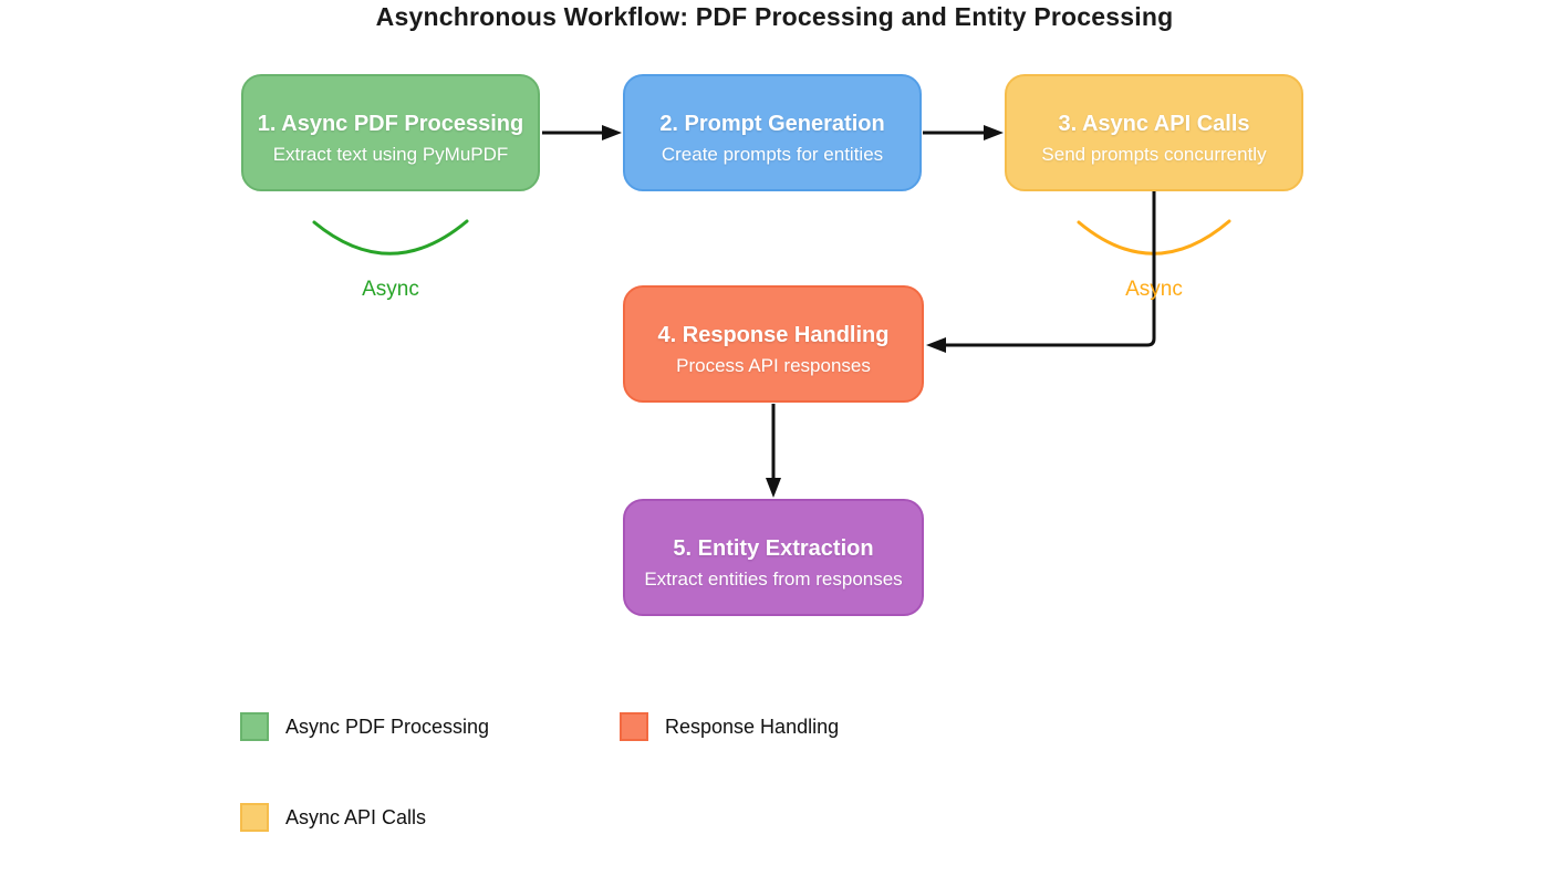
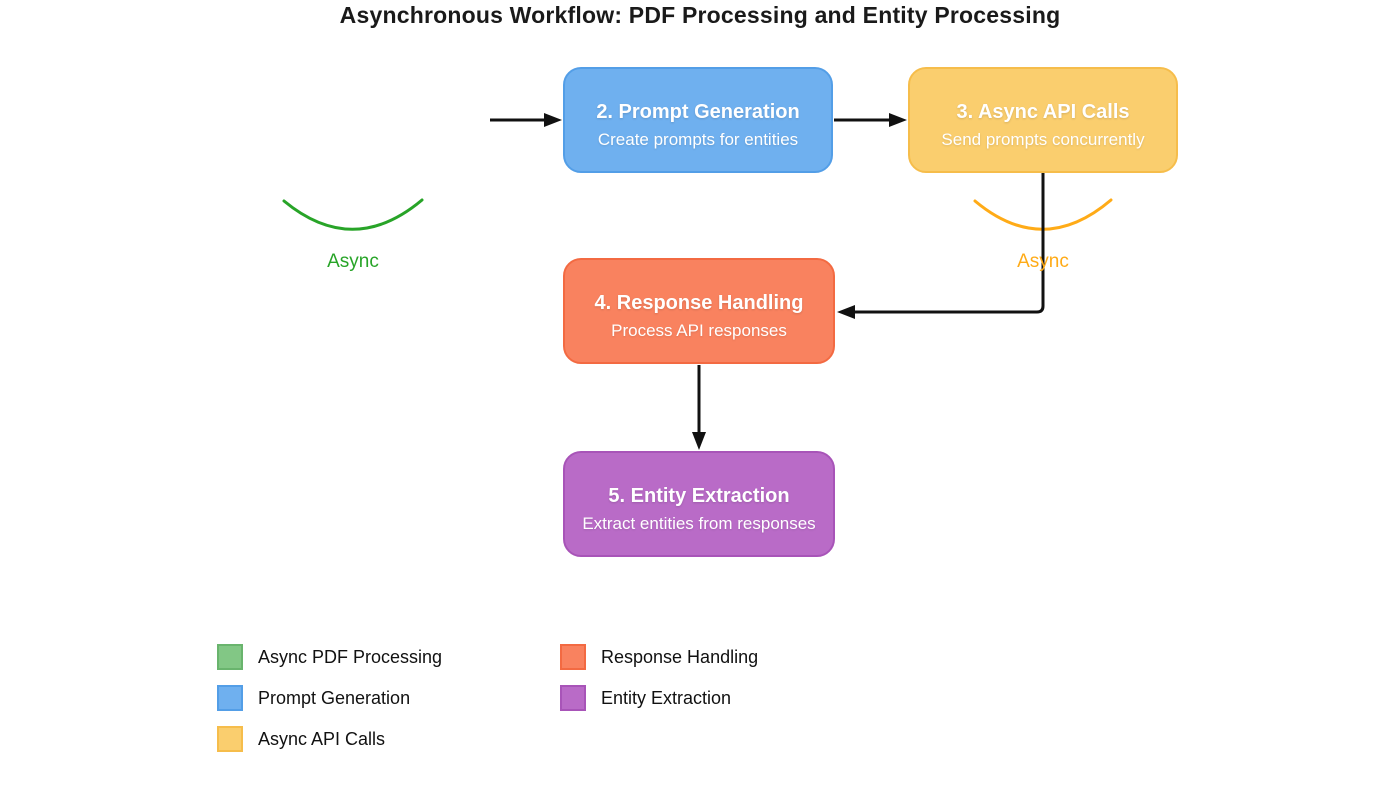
  Asynchronous Workflow: PDF Processing and Entity Processing
- 1. Async PDF Processing
- Extract text using PyMuPDF
  2. Prompt Generation
  Create prompts for entities
  3. Async API Calls
  Send prompts concurrently
  4. Response Handling
  Process API responses
  5. Entity Extraction
  Extract entities from responses
  Async
  Async
  Async PDF Processing
+ Prompt Generation
  Async API Calls
  Response Handling
+ Entity Extraction
